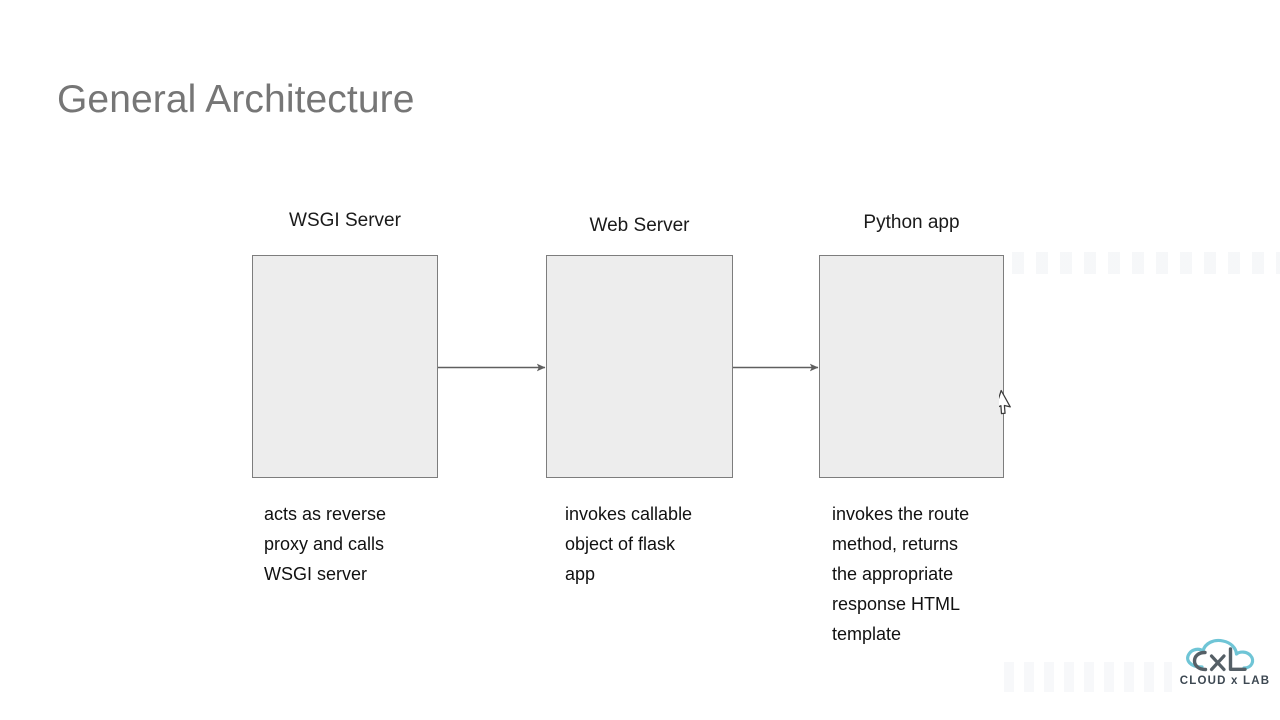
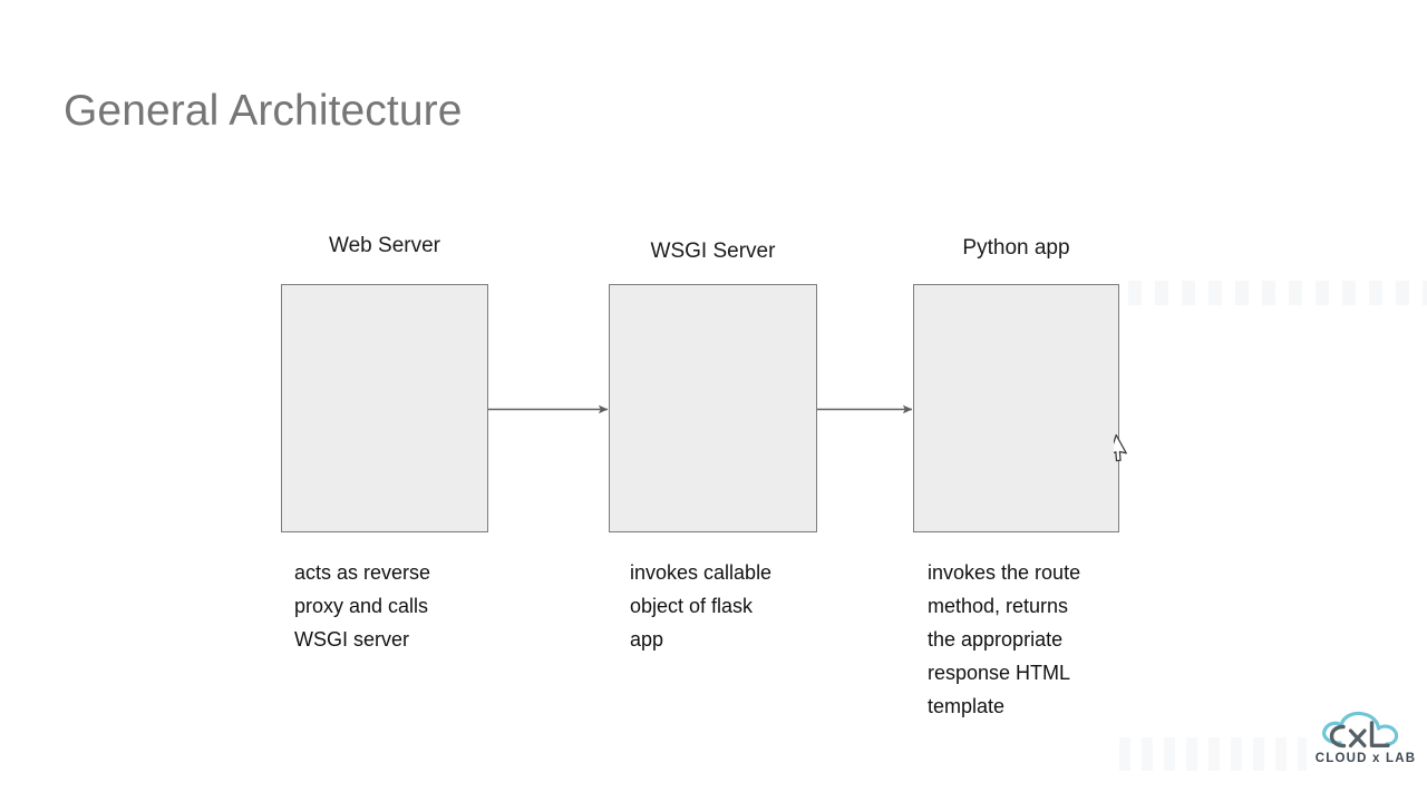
  General Architecture
- WSGI Server
+ Web Server
  acts as reverse
  proxy and calls
  WSGI server
- Web Server
+ WSGI Server
  invokes callable
  object of flask
  app
  Python app
  invokes the route
  method, returns
  the appropriate
  response HTML
  template
  CLOUD x LAB
